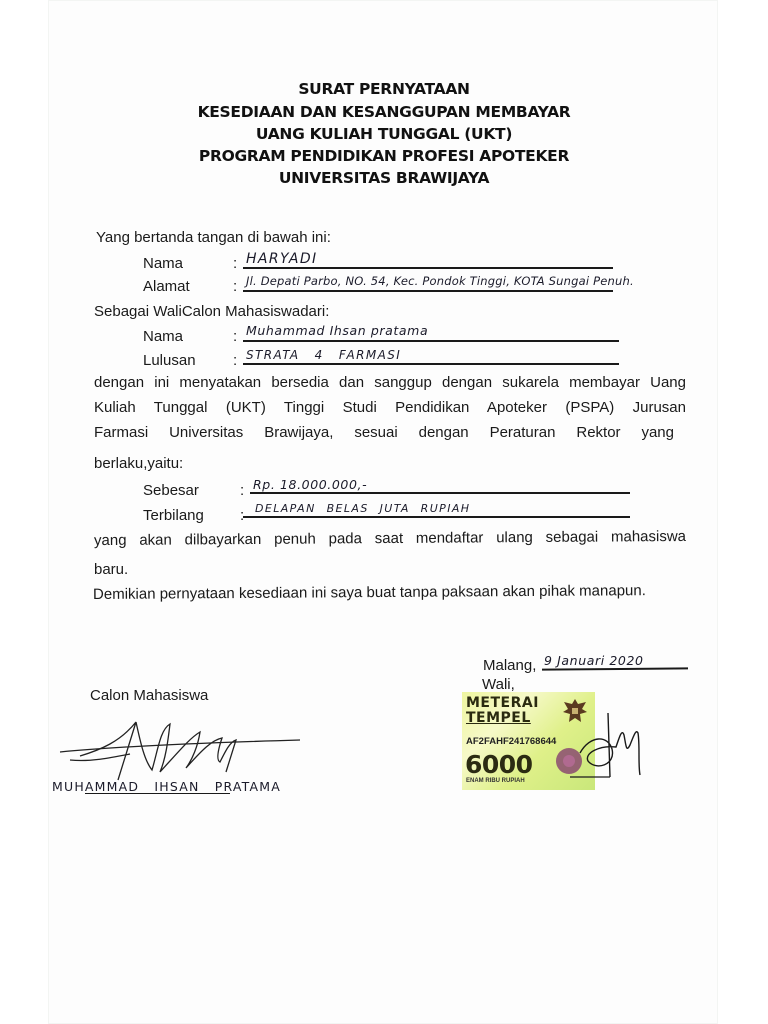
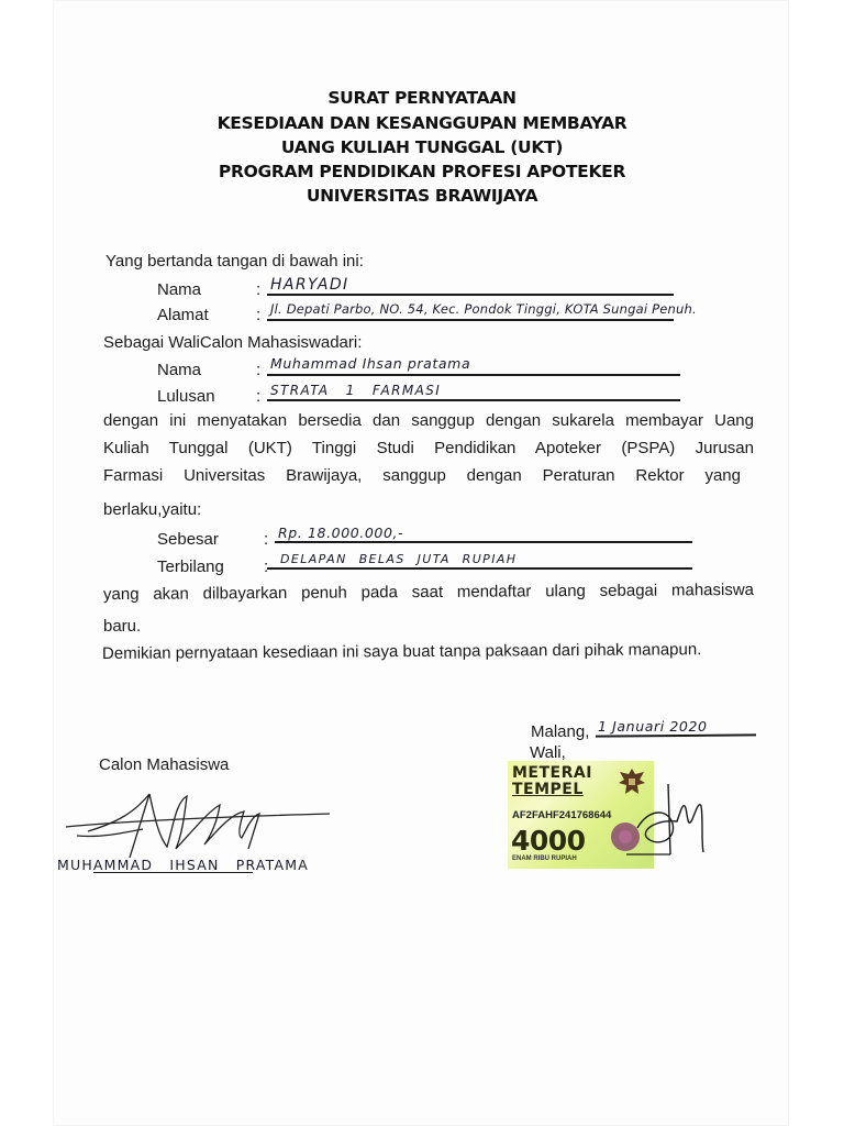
  SURAT PERNYATAAN
  KESEDIAAN DAN KESANGGUPAN MEMBAYAR
  UANG KULIAH TUNGGAL (UKT)
  PROGRAM PENDIDIKAN PROFESI APOTEKER
  UNIVERSITAS BRAWIJAYA
  Yang bertanda tangan di bawah ini:
  Nama
  :
  HARYADI
  Alamat
  :
  Jl. Depati Parbo, NO. 54, Kec. Pondok Tinggi, KOTA Sungai Penuh.
  Sebagai WaliCalon Mahasiswadari:
  Nama
  :
  Muhammad Ihsan pratama
  Lulusan
  :
- STRATA 4 FARMASI
+ STRATA 1 FARMASI
  dengan ini menyatakan bersedia dan sanggup dengan sukarela membayar Uang
  Kuliah Tunggal (UKT) Tinggi Studi Pendidikan Apoteker (PSPA) Jurusan
- Farmasi Universitas Brawijaya, sesuai dengan Peraturan Rektor yang
+ Farmasi Universitas Brawijaya, sanggup dengan Peraturan Rektor yang
  berlaku,yaitu:
  Sebesar
  :
  Rp. 18.000.000,-
  Terbilang
  DELAPAN BELAS JUTA RUPIAH
  yang akan dilbayarkan penuh pada saat mendaftar ulang sebagai mahasiswa
  baru.
- Demikian pernyataan kesediaan ini saya buat tanpa paksaan akan pihak manapun.
+ Demikian pernyataan kesediaan ini saya buat tanpa paksaan dari pihak manapun.
  Malang,
- 9 Januari 2020
+ 1 Januari 2020
  Wali,
  Calon Mahasiswa
  MUHAMMAD IHSAN PRATAMA
  METERAI
  TEMPEL
  AF2FAHF241768644
- 6000
+ 4000
